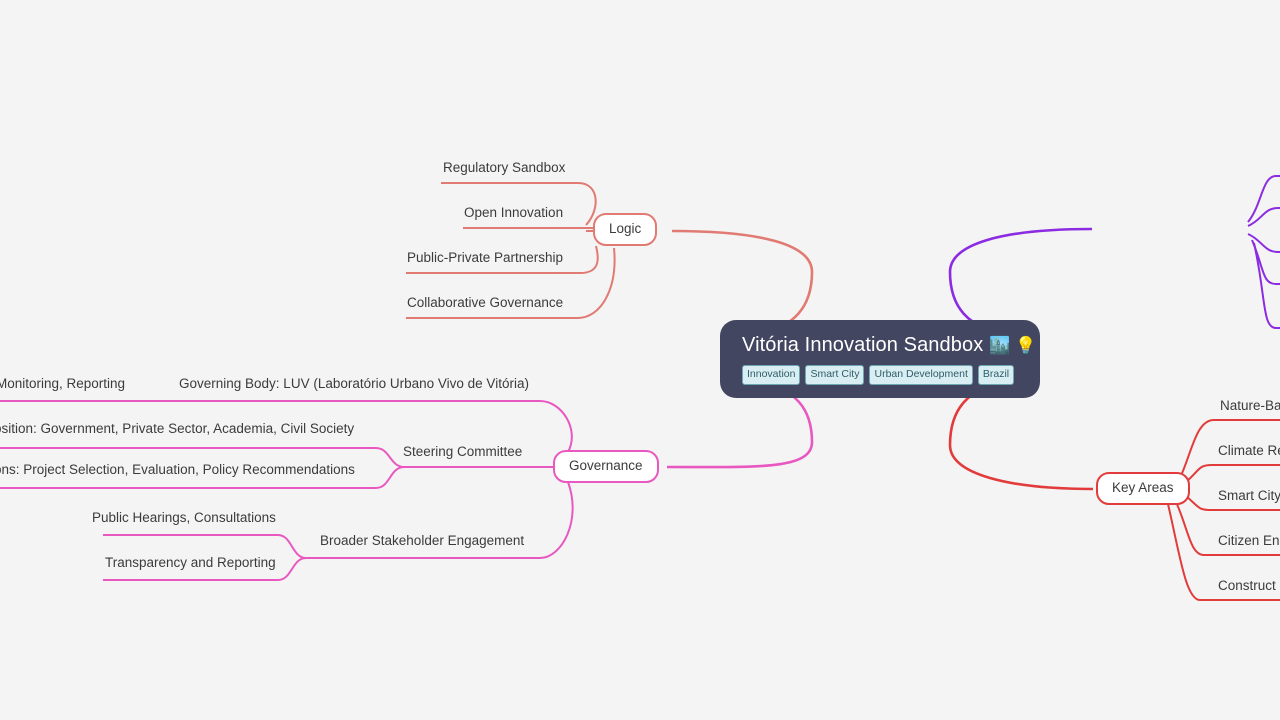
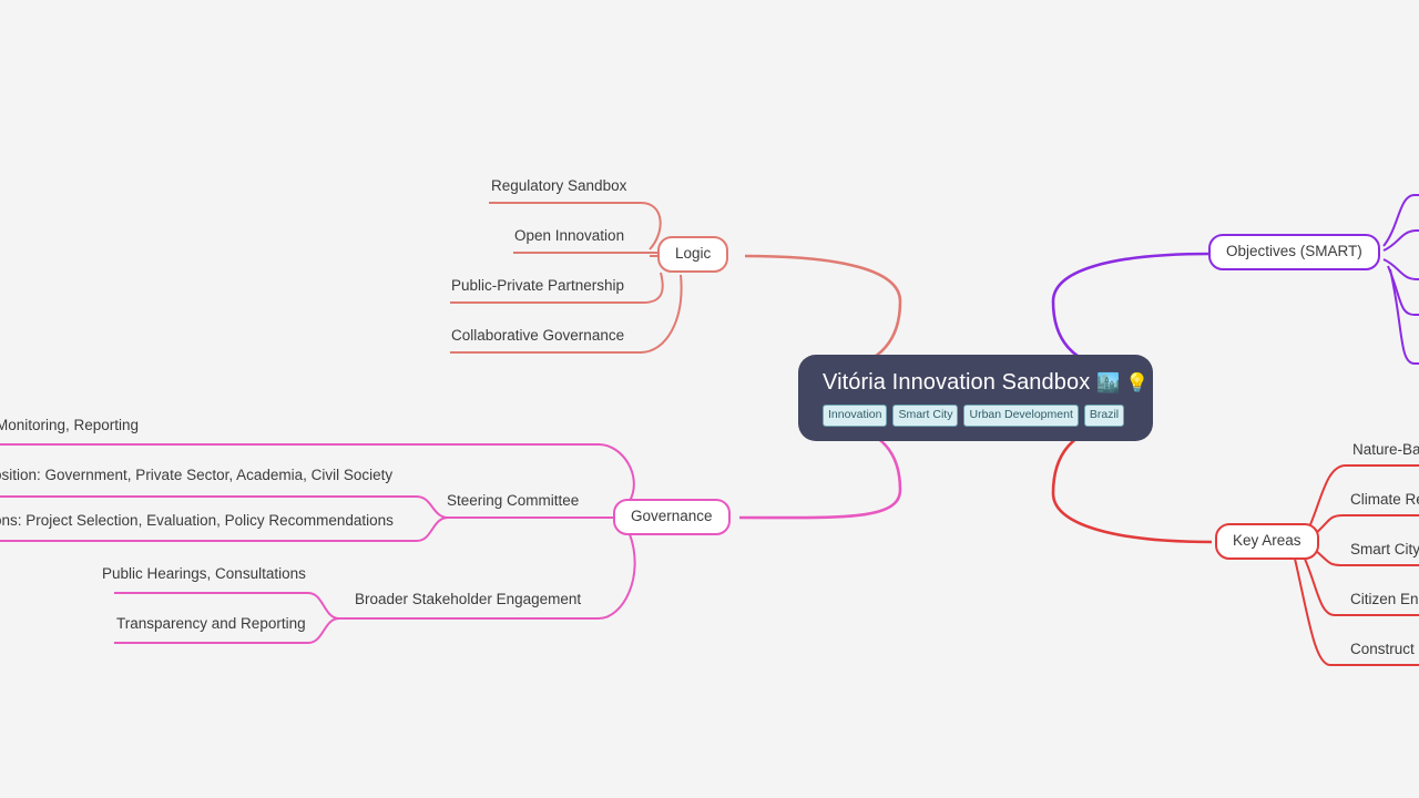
  Vitória Innovation Sandbox 🏙️ 💡
  Innovation
  Smart City
  Urban Development
  Brazil
  Logic
  Governance
+ Objectives (SMART)
  Key Areas
  Regulatory Sandbox
  Open Innovation
  Public-Private Partnership
  Collaborative Governance
  Monitoring, Reporting
- Governing Body: LUV (Laboratório Urbano Vivo de Vitória)
  Steering Committee
  sition: Government, Private Sector, Academia, Civil Society
  ns: Project Selection, Evaluation, Policy Recommendations
  Broader Stakeholder Engagement
  Public Hearings, Consultations
  Transparency and Reporting
  Nature-Ba
  Climate R
  Smart City
  Citizen En
  Construct
